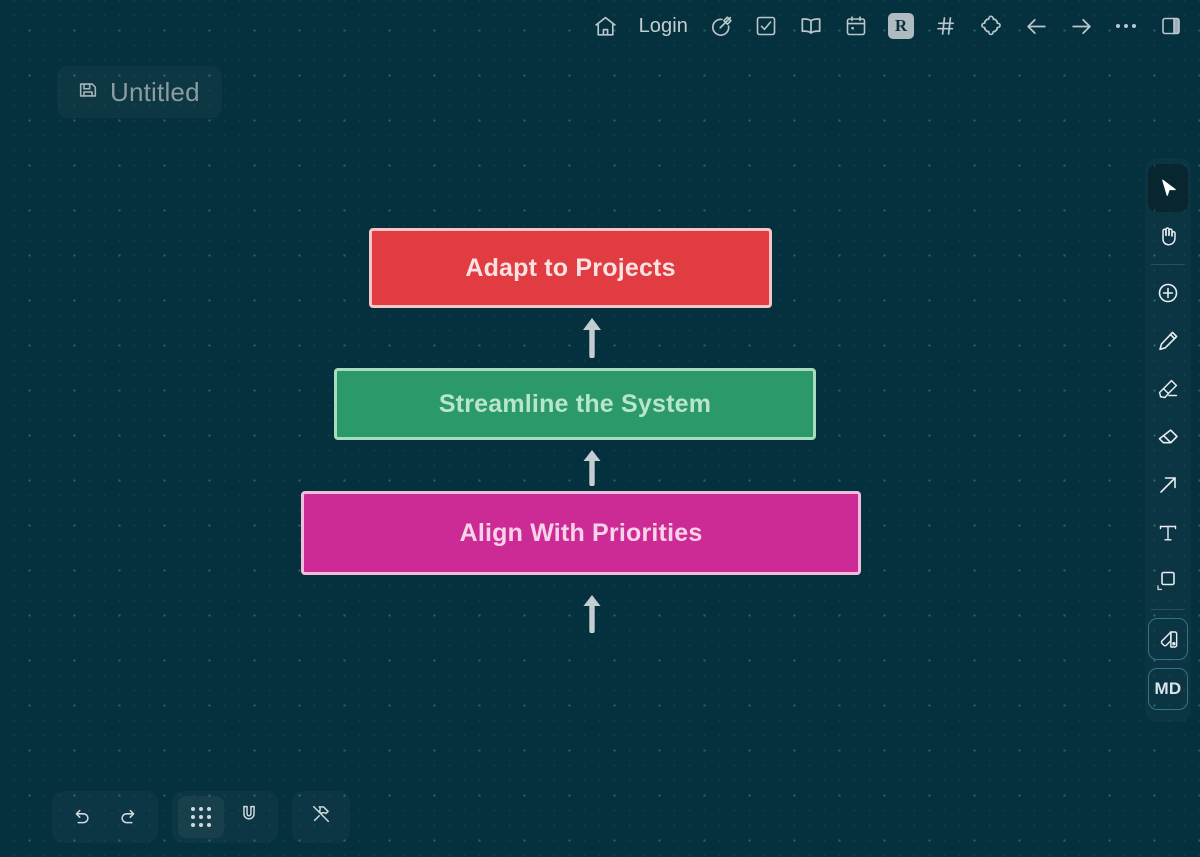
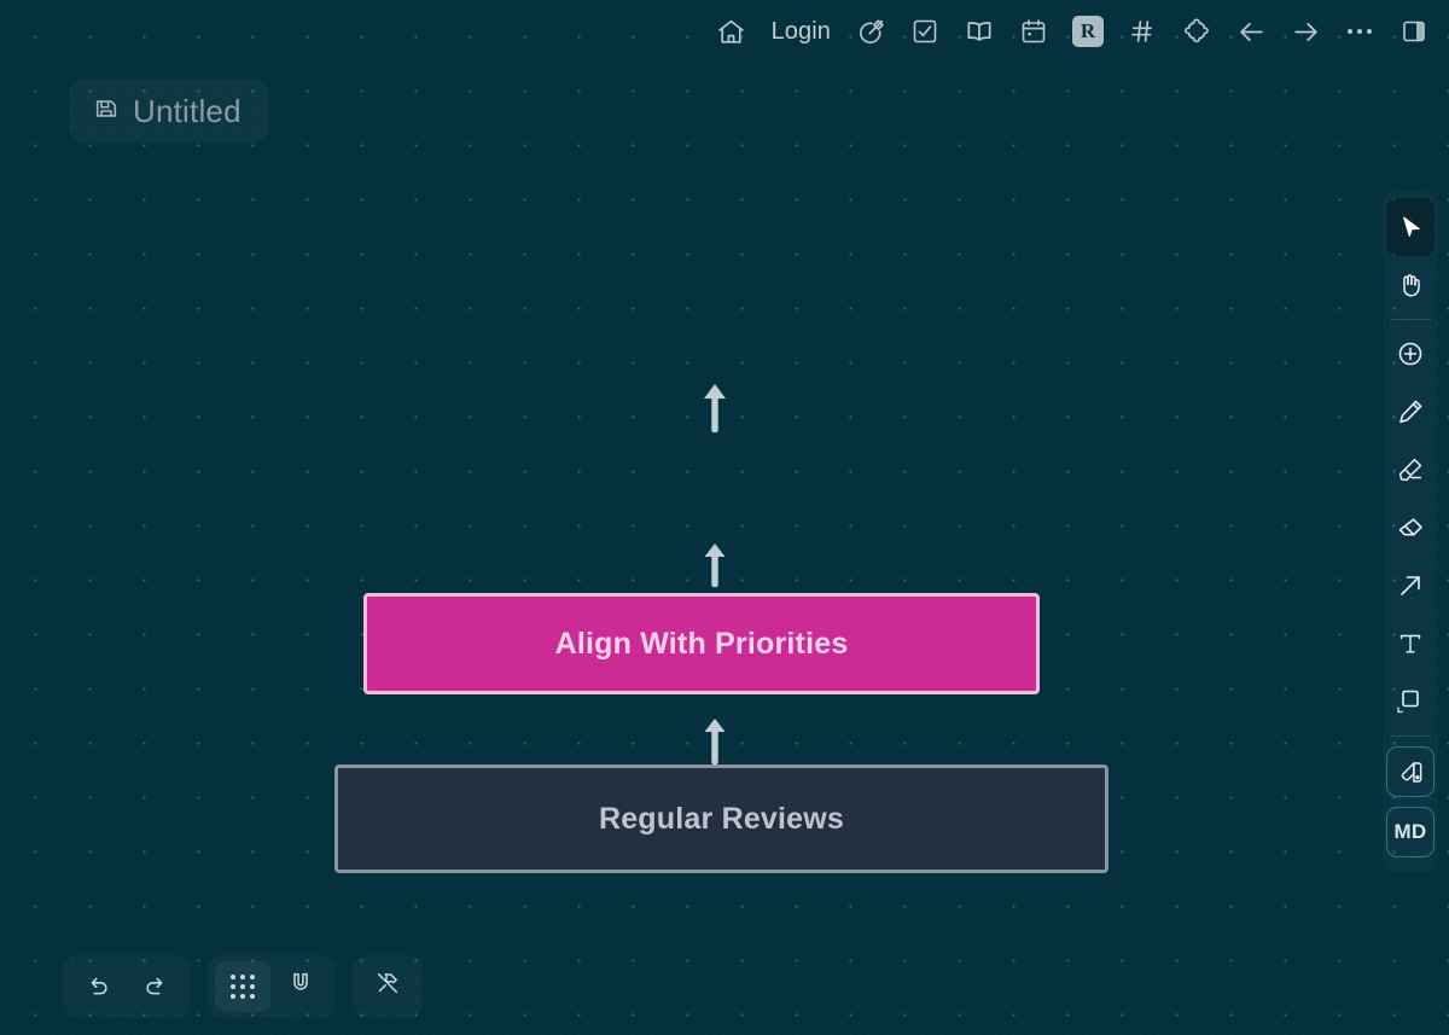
  Login
  R
  Untitled
- Adapt to Projects
- Streamline the System
  Align With Priorities
+ Regular Reviews
  MD
